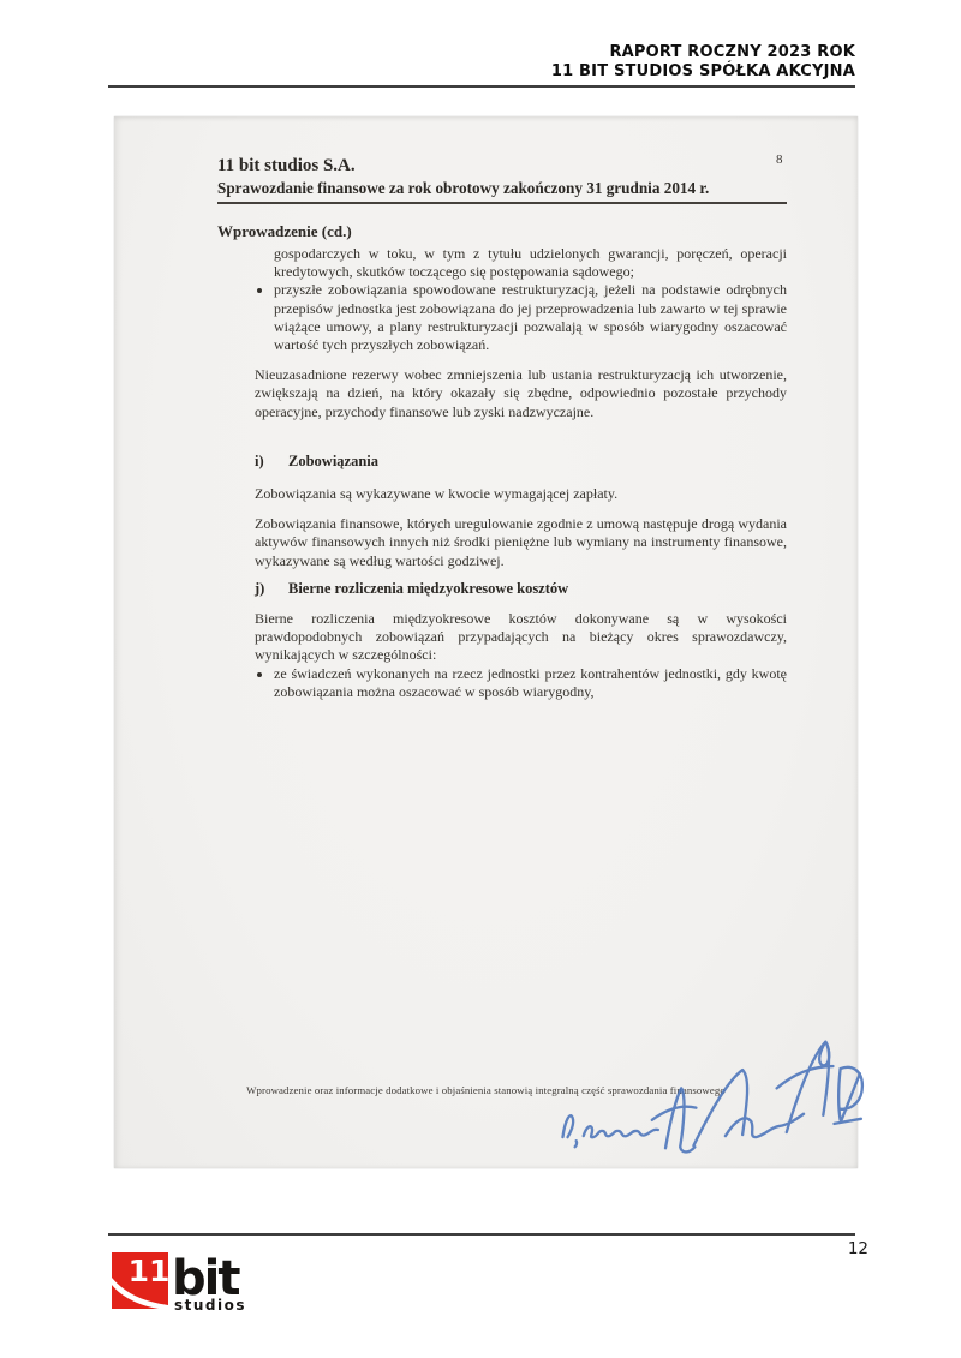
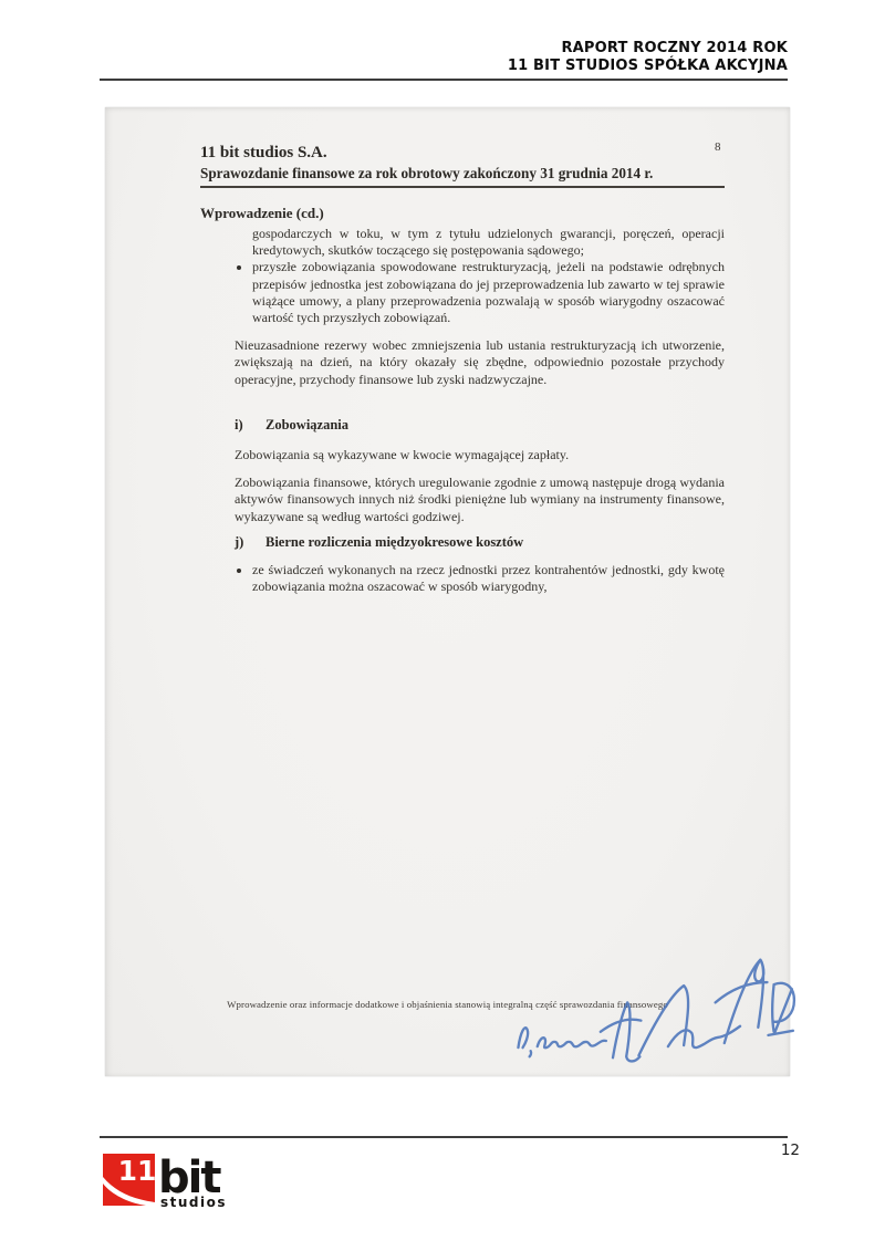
- RAPORT ROCZNY 2023 ROK
+ RAPORT ROCZNY 2014 ROK
  11 BIT STUDIOS SPÓŁKA AKCYJNA
  8
  11 bit studios S.A.
  Sprawozdanie finansowe za rok obrotowy zakończony 31 grudnia 2014 r.
  Wprowadzenie (cd.)
  gospodarczych w toku, w tym z tytułu udzielonych gwarancji, poręczeń, operacji kredytowych, skutków toczącego się postępowania sądowego;
- przyszłe zobowiązania spowodowane restrukturyzacją, jeżeli na podstawie odrębnych przepisów jednostka jest zobowiązana do jej przeprowadzenia lub zawarto w tej sprawie wiążące umowy, a plany restrukturyzacji pozwalają w sposób wiarygodny oszacować wartość tych przyszłych zobowiązań.
+ przyszłe zobowiązania spowodowane restrukturyzacją, jeżeli na podstawie odrębnych przepisów jednostka jest zobowiązana do jej przeprowadzenia lub zawarto w tej sprawie wiążące umowy, a plany przeprowadzenia pozwalają w sposób wiarygodny oszacować wartość tych przyszłych zobowiązań.
  Nieuzasadnione rezerwy wobec zmniejszenia lub ustania restrukturyzacją ich utworzenie, zwiększają na dzień, na który okazały się zbędne, odpowiednio pozostałe przychody operacyjne, przychody finansowe lub zyski nadzwyczajne.
  i)
  Zobowiązania
  Zobowiązania są wykazywane w kwocie wymagającej zapłaty.
  Zobowiązania finansowe, których uregulowanie zgodnie z umową następuje drogą wydania aktywów finansowych innych niż środki pieniężne lub wymiany na instrumenty finansowe, wykazywane są według wartości godziwej.
  j)
  Bierne rozliczenia międzyokresowe kosztów
- Bierne rozliczenia międzyokresowe kosztów dokonywane są w wysokości prawdopodobnych zobowiązań przypadających na bieżący okres sprawozdawczy, wynikających w szczególności:
  ze świadczeń wykonanych na rzecz jednostki przez kontrahentów jednostki, gdy kwotę zobowiązania można oszacować w sposób wiarygodny,
  Wprowadzenie oraz informacje dodatkowe i objaśnienia stanowią integralną część sprawozdania finansowego
  12
  11
  bit
  studios
